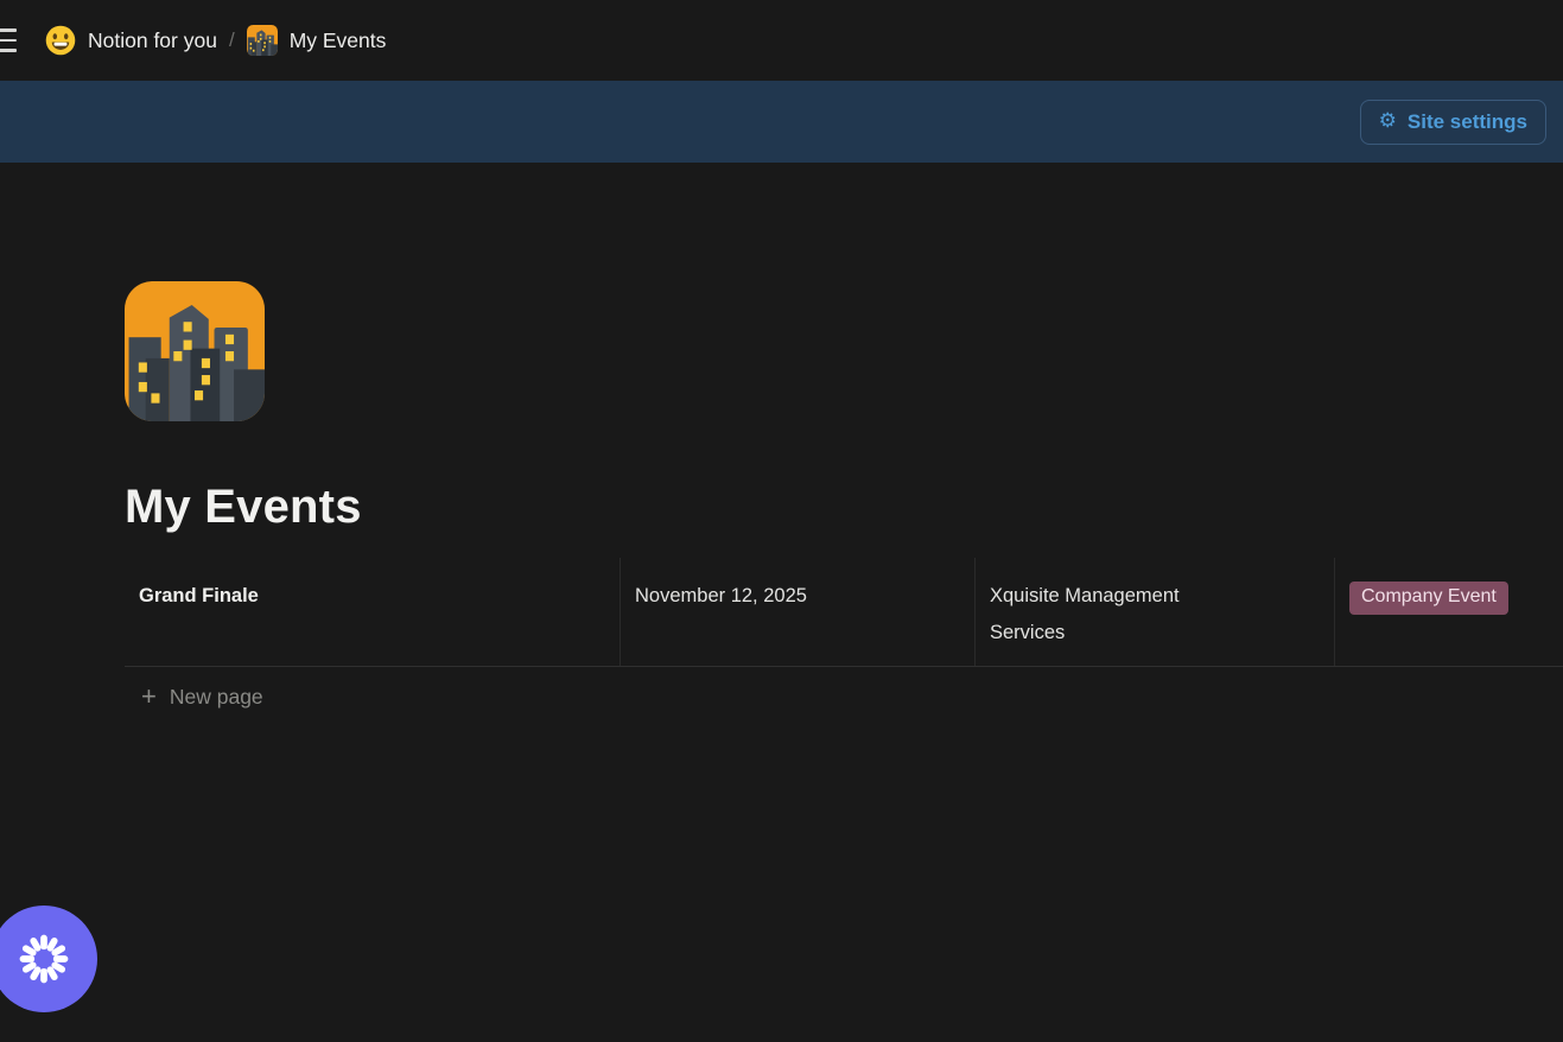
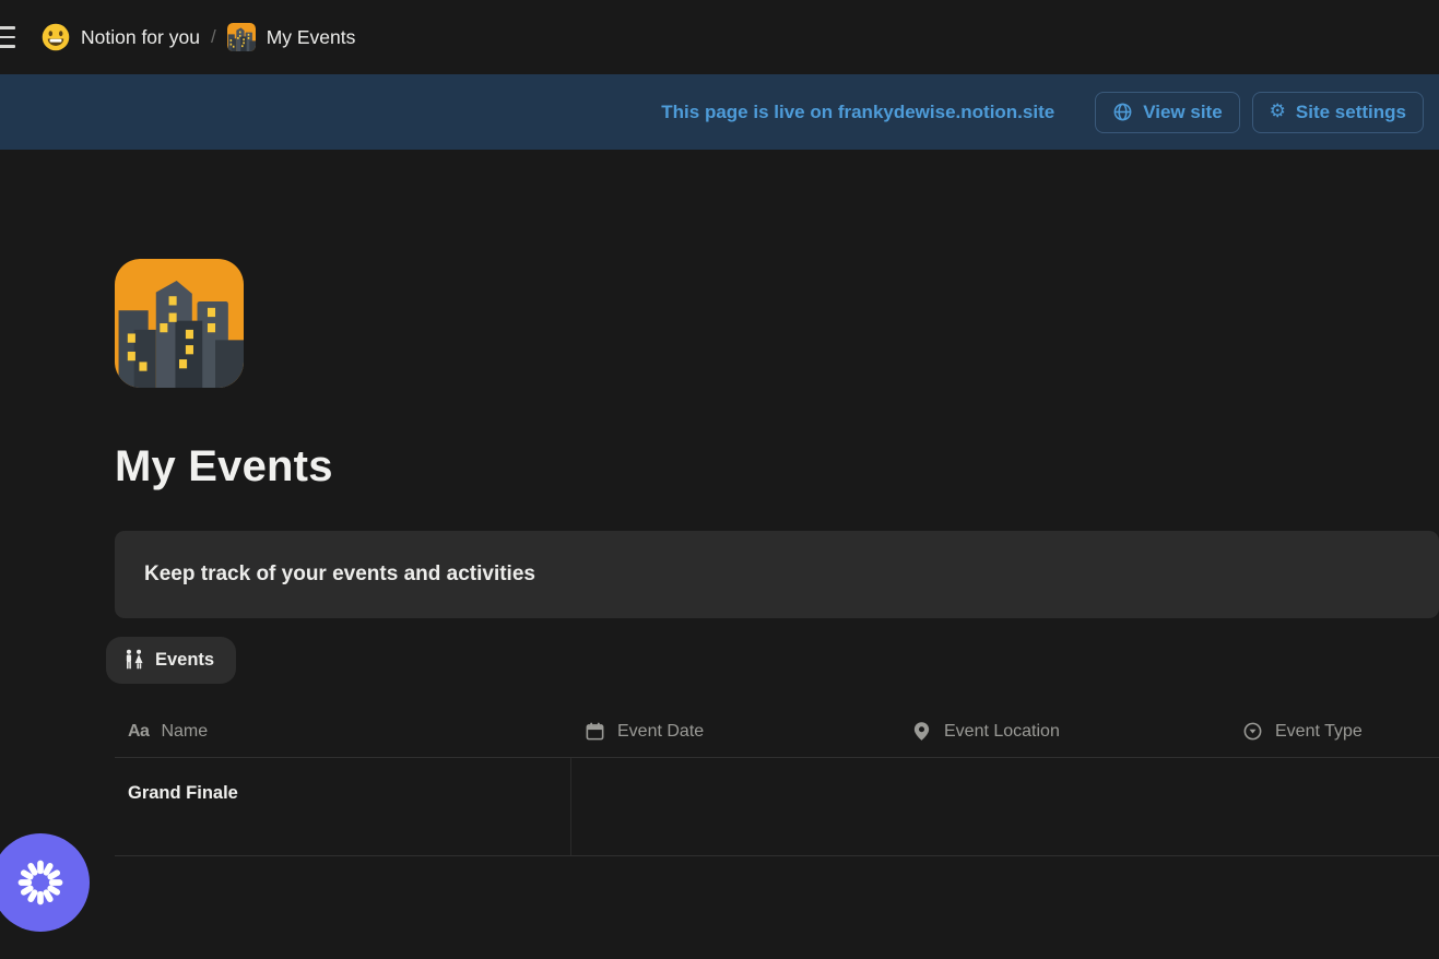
  Notion for you
  /
  My Events
+ This page is live on frankydewise.notion.site
+ View site
  ⚙
  Site settings
  My Events
+ Keep track of your events and activities
+ Events
+ Aa
+ Name
+ Event Date
+ Event Location
+ Event Type
  Grand Finale
- November 12, 2025
- Xquisite Management Services
- Company Event
- +
- New page
